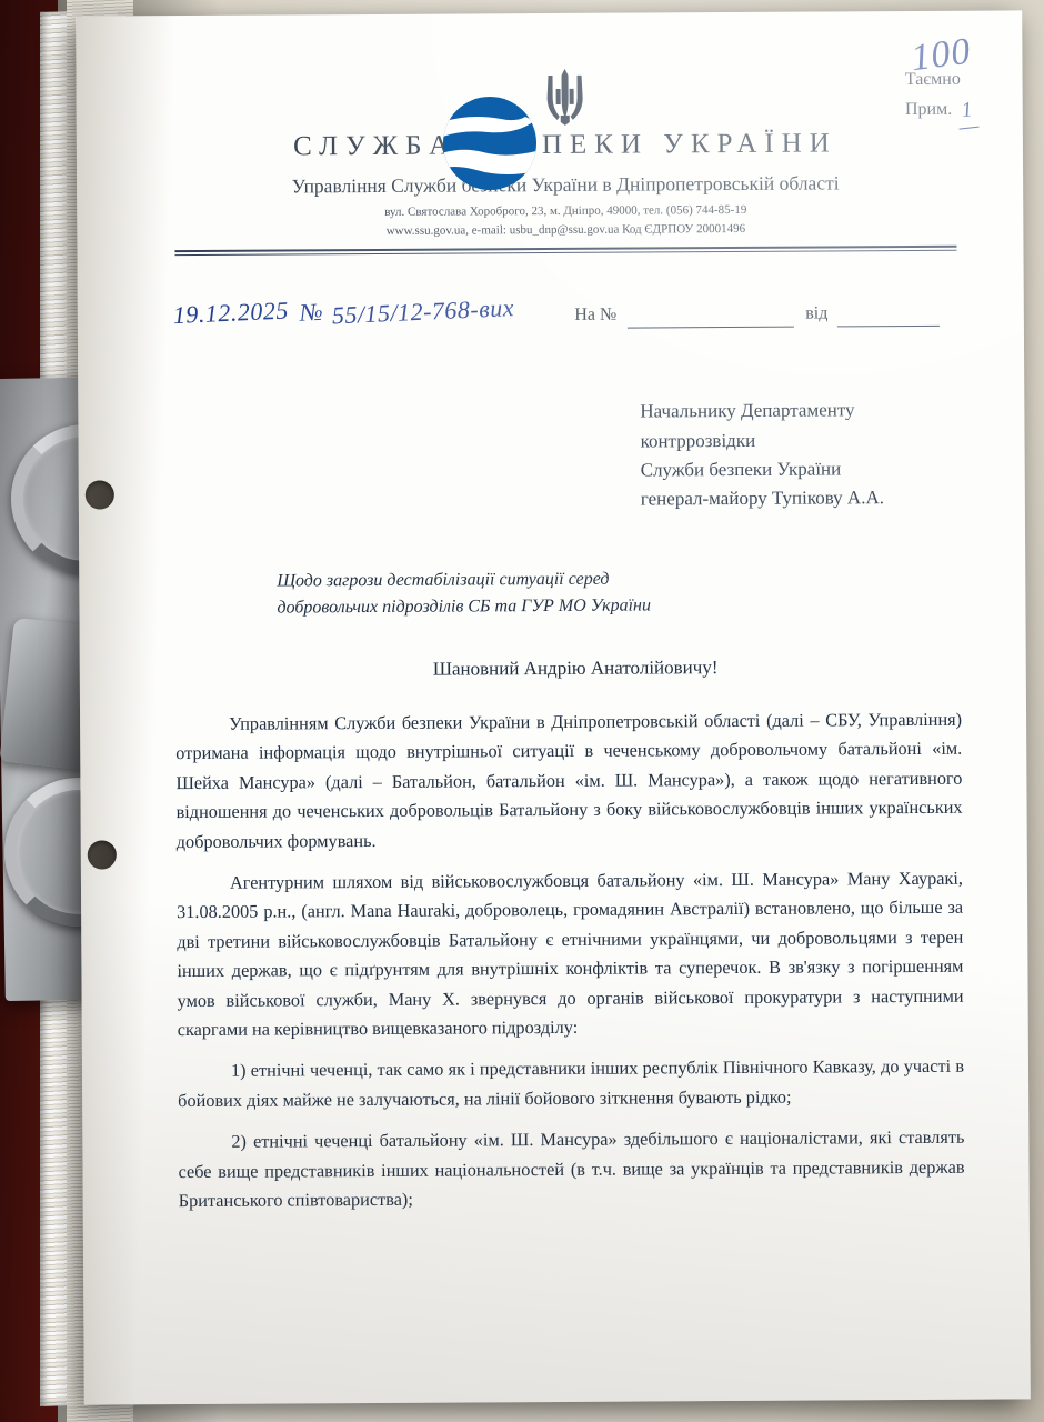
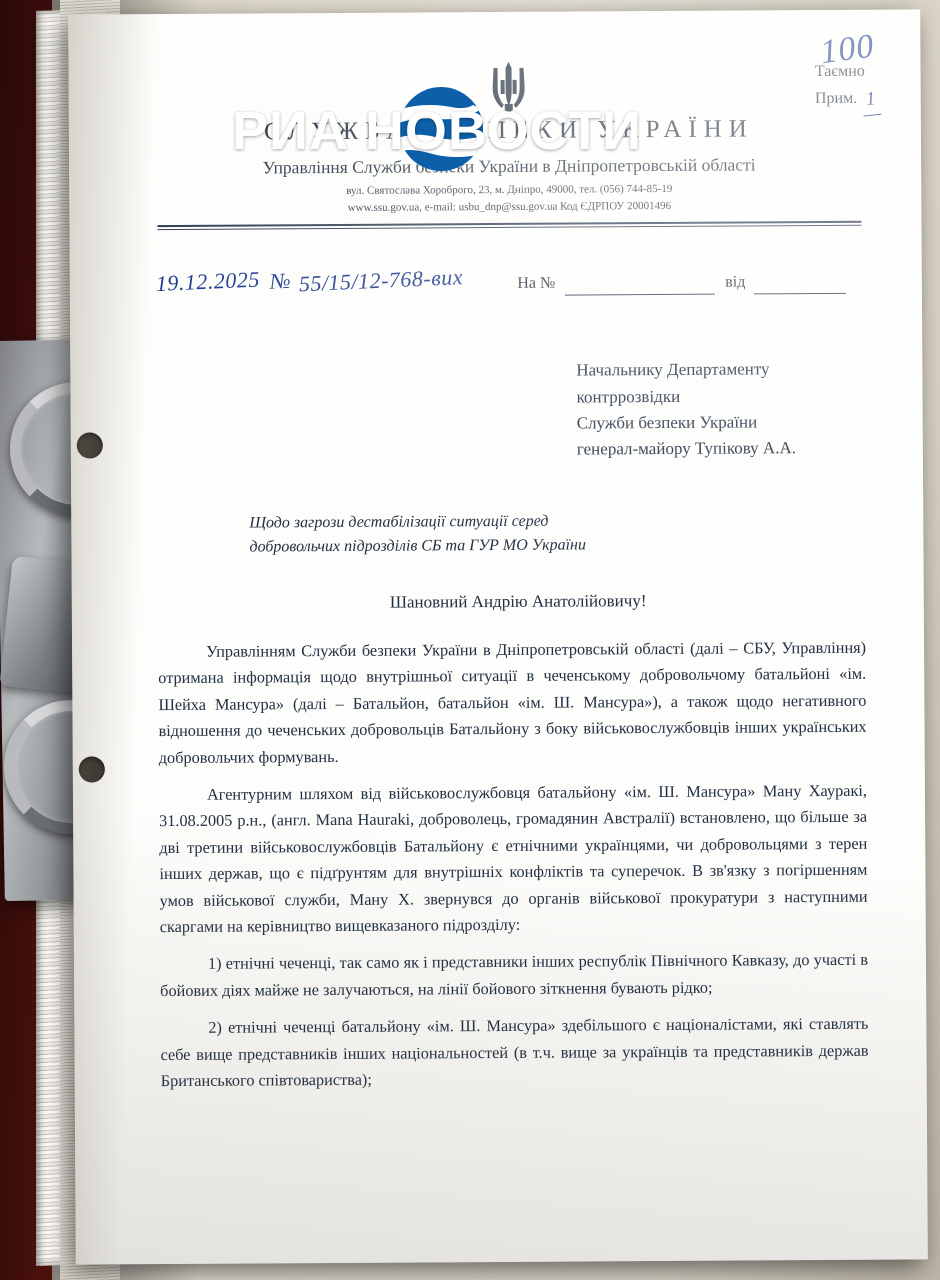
+ РИА НОВОСТИ
